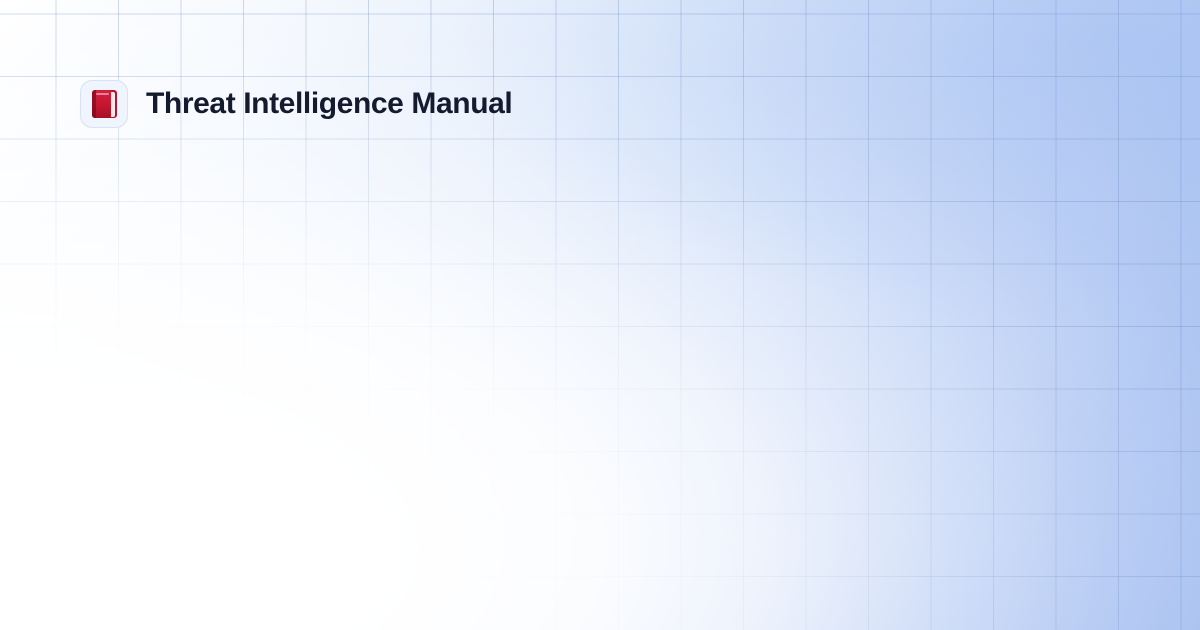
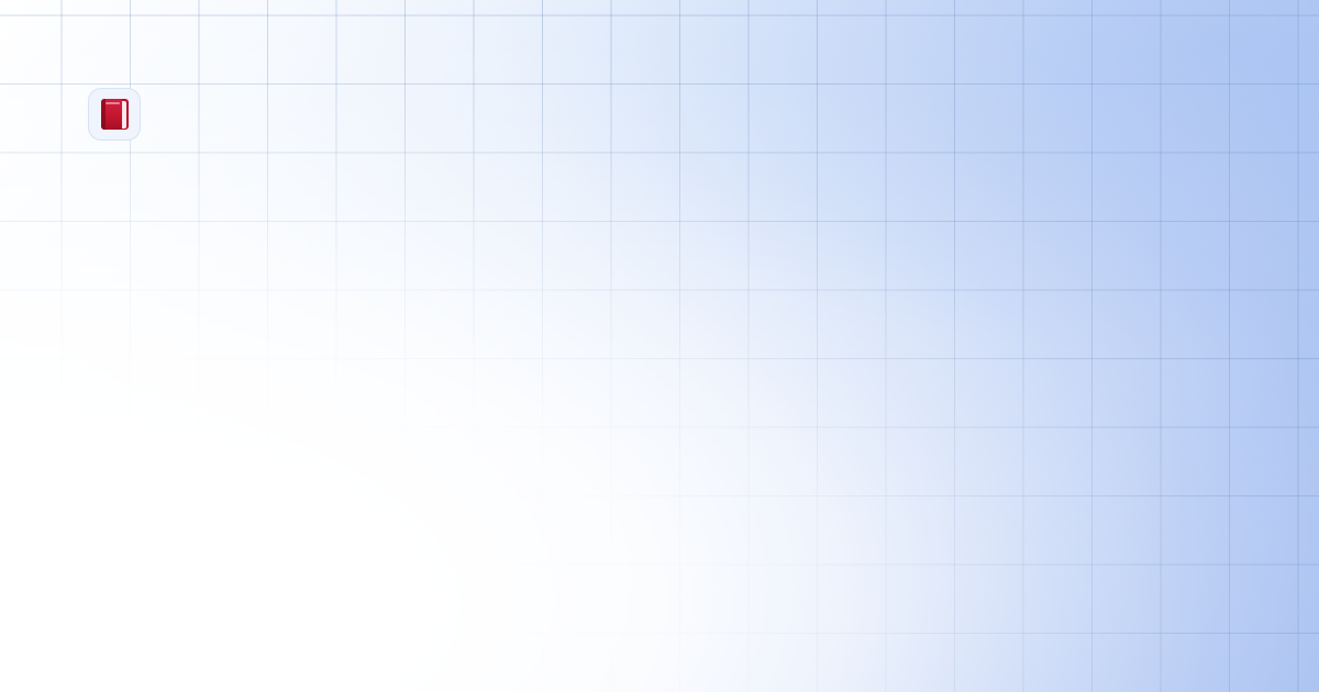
- Threat Intelligence Manual
